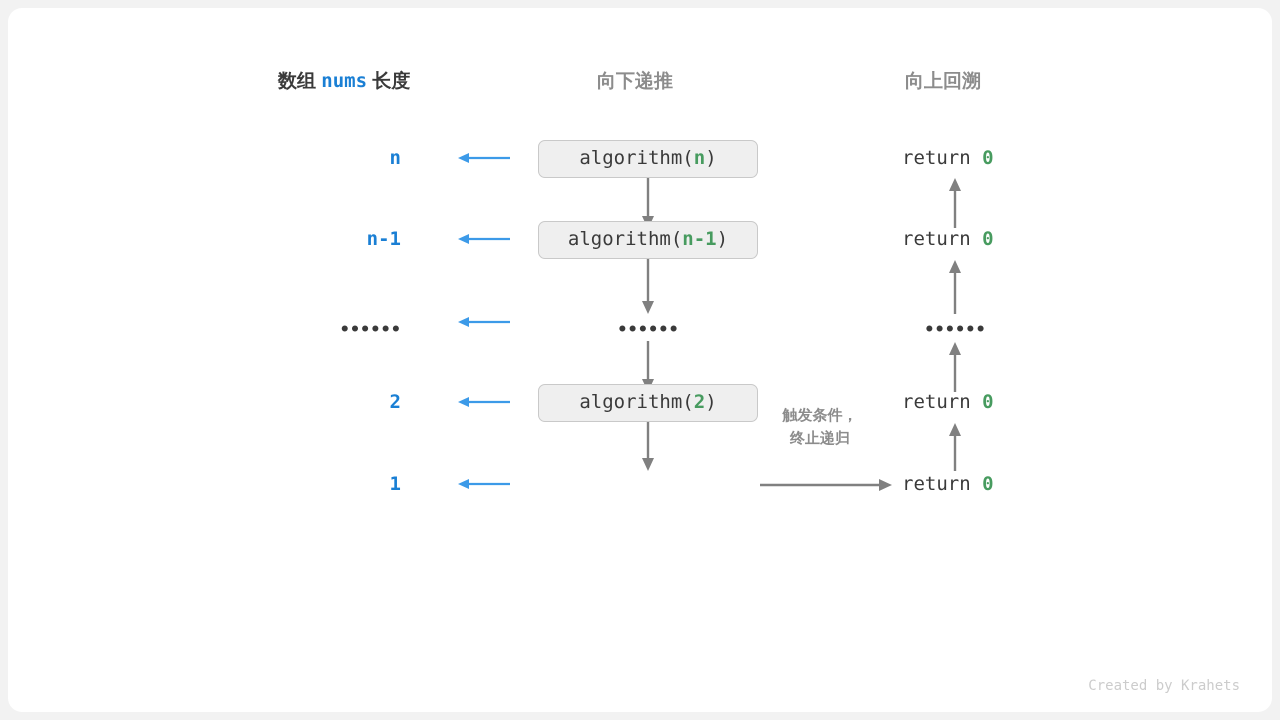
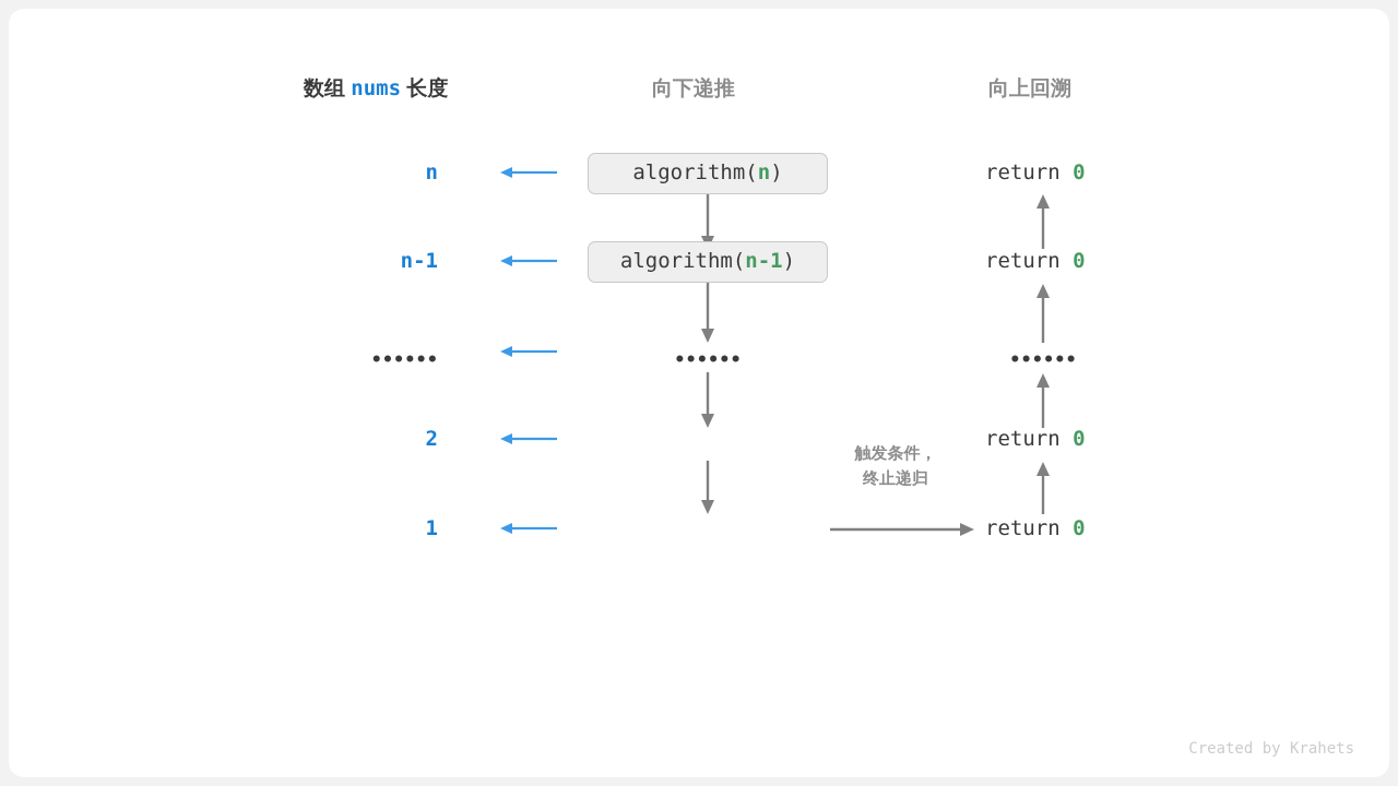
  数组 nums 长度
  向下递推
  向上回溯
  n
  n-1
  ••••••
  2
  1
  algorithm(n)
  algorithm(n-1)
  ••••••
- algorithm(2)
  触发条件，
  终止递归
  return 0
  return 0
  ••••••
  return 0
  return 0
  Created by Krahets
